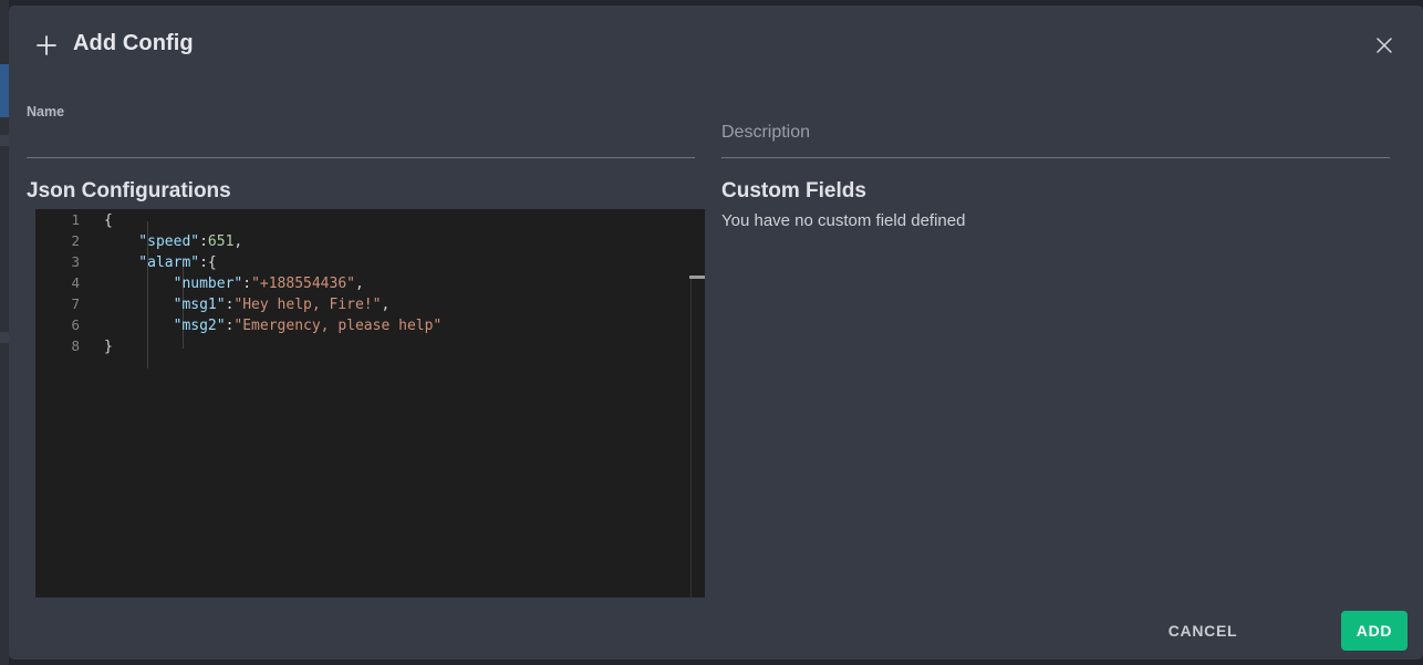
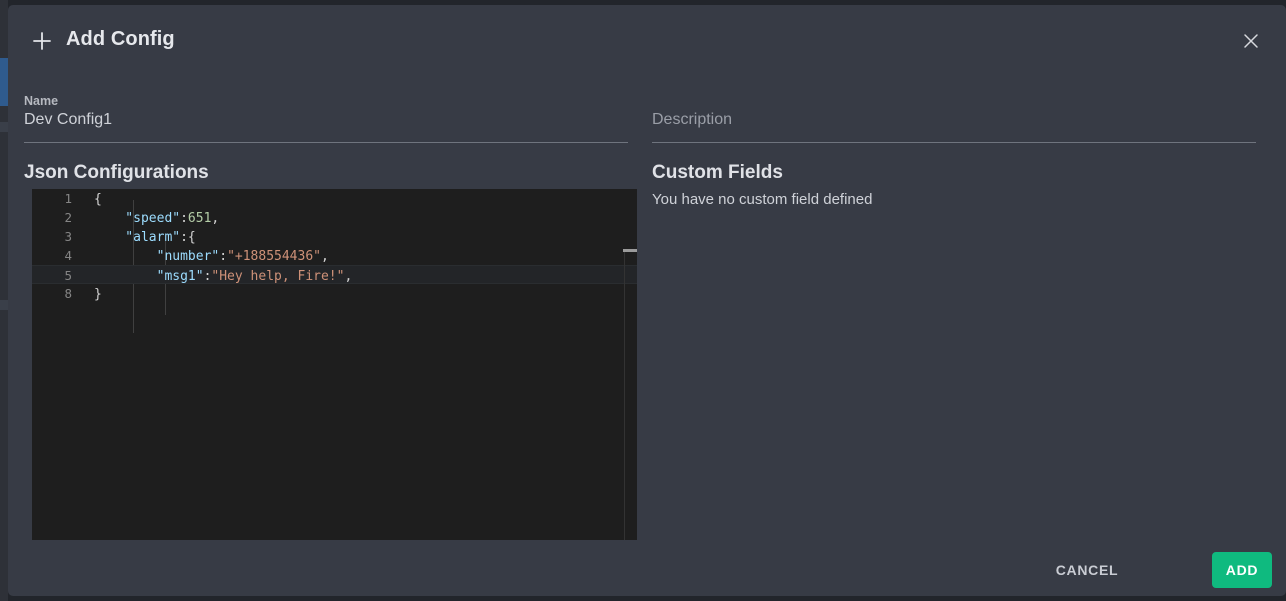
  Add Config
  Name
+ Dev Config1
  Json Configurations
  1 {
  2 "speed":651,
  3 "alarm":{
  4 "number":"+188554436",
- 7 "msg1":"Hey help, Fire!",
+ 5 "msg1":"Hey help, Fire!",
- 6 "msg2":"Emergency, please help"
  8 }
  Description
  Custom Fields
  You have no custom field defined
  CANCEL
  ADD
